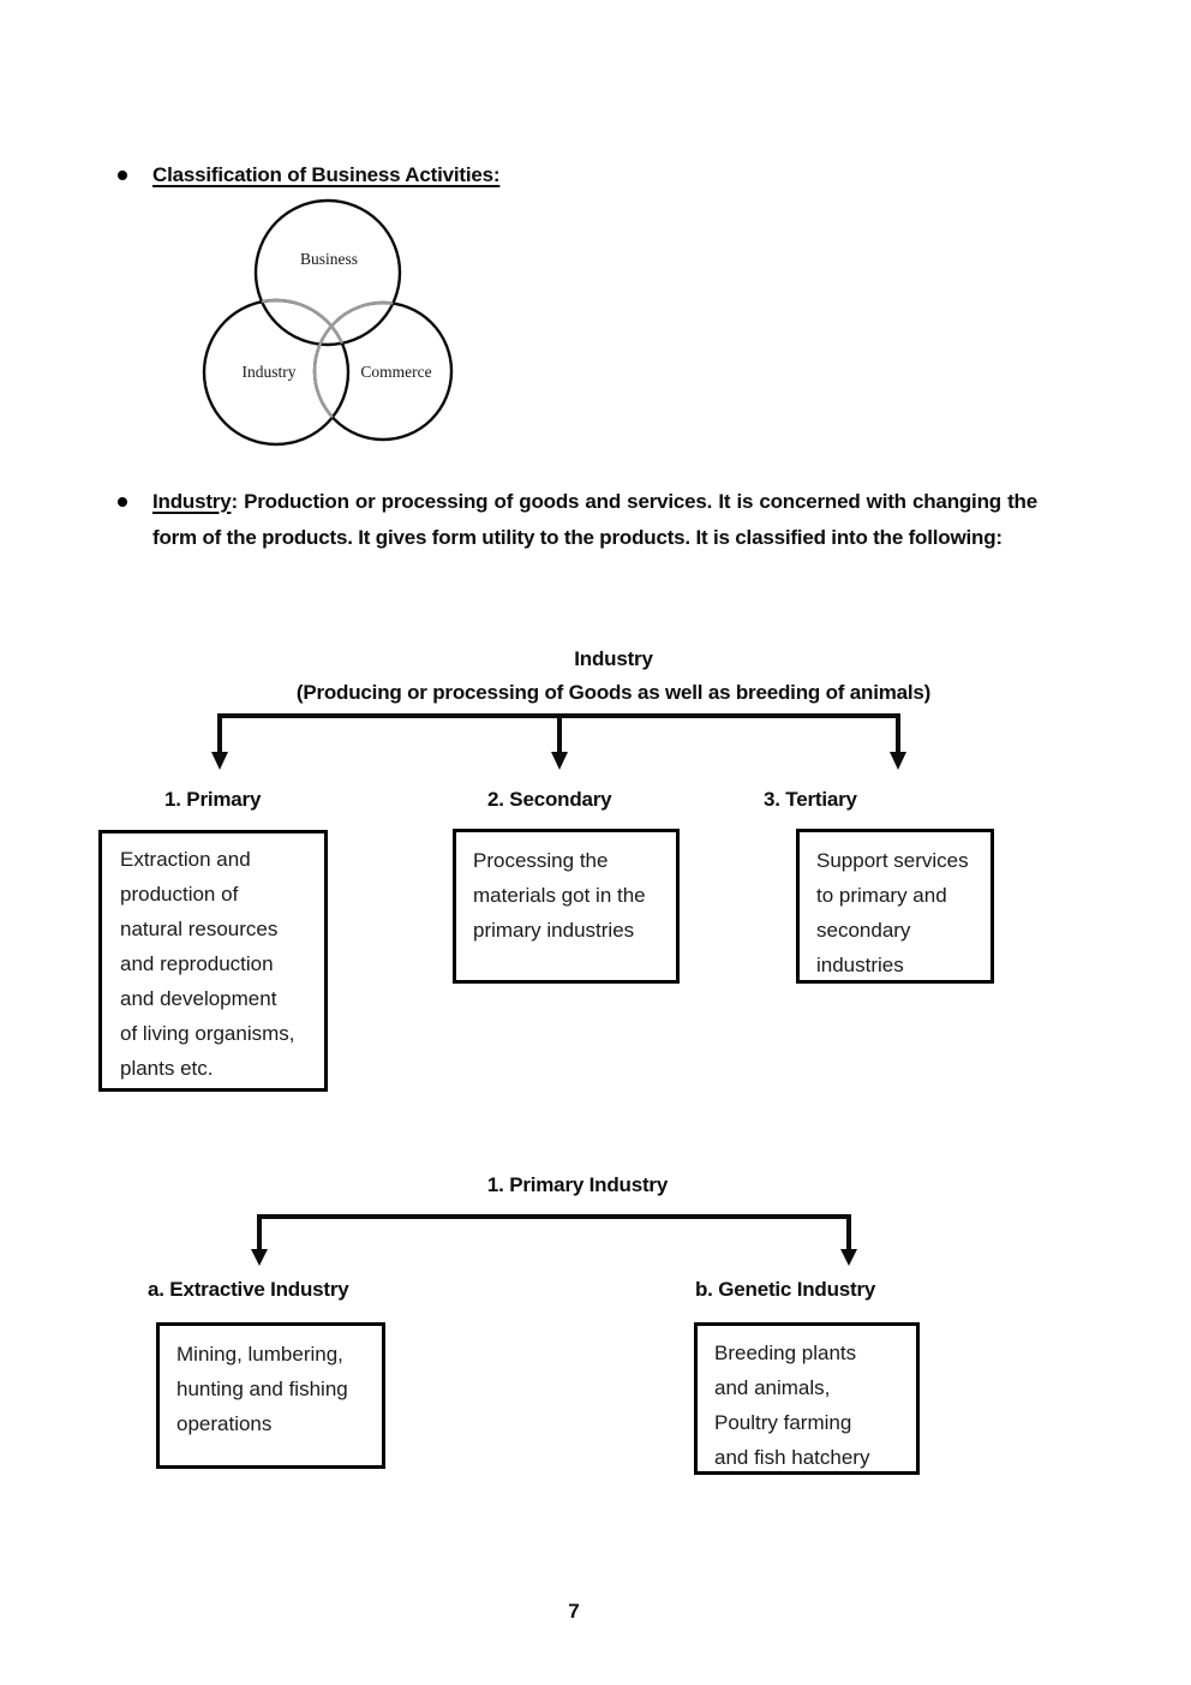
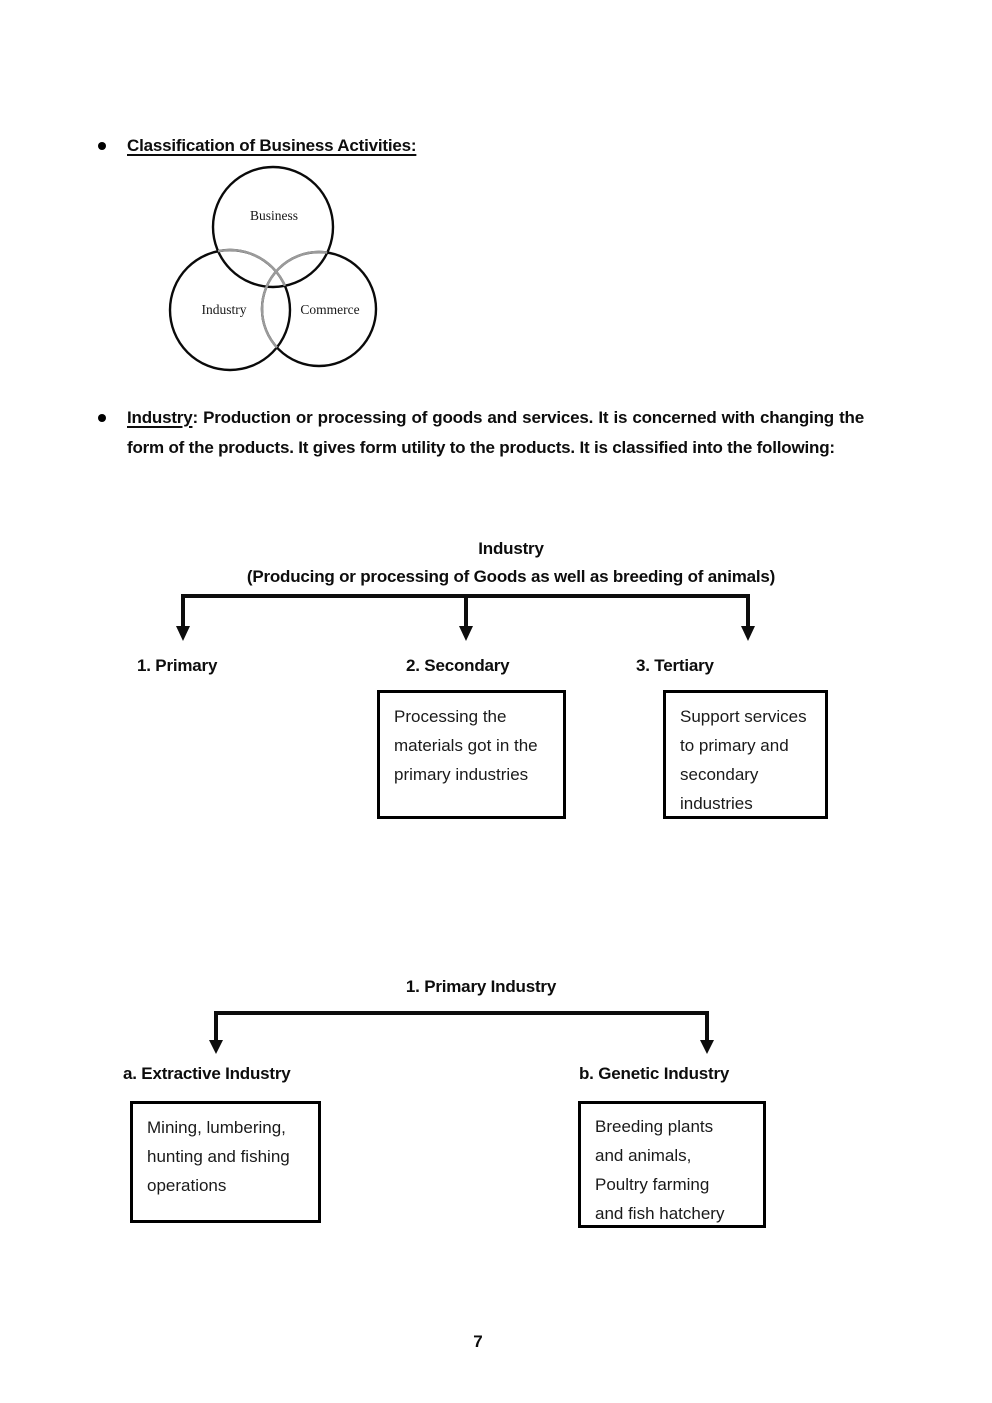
  Classification of Business Activities:
  Business
  Industry
  Commerce
  Industry: Production or processing of goods and services. It is concerned with changing the form of the products. It gives form utility to the products. It is classified into the following:
  Industry
  (Producing or processing of Goods as well as breeding of animals)
  1. Primary
  2. Secondary
  3. Tertiary
- Extraction and
- production of
- natural resources
- and reproduction
- and development
- of living organisms,
- plants etc.
  Processing the
  materials got in the
  primary industries
  Support services
  to primary and
  secondary
  industries
  1. Primary Industry
  a. Extractive Industry
  b. Genetic Industry
  Mining, lumbering,
  hunting and fishing
  operations
  Breeding plants
  and animals,
  Poultry farming
  and fish hatchery
  7
